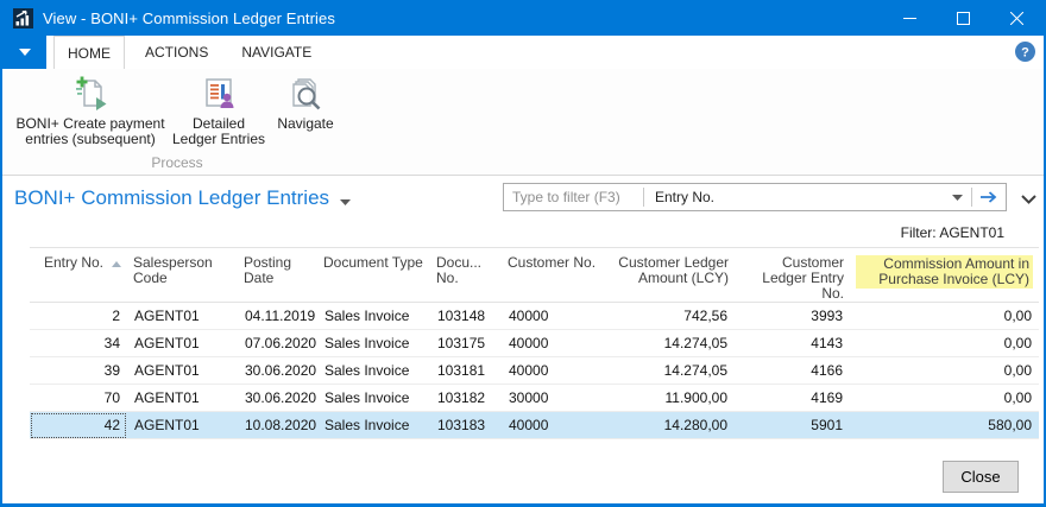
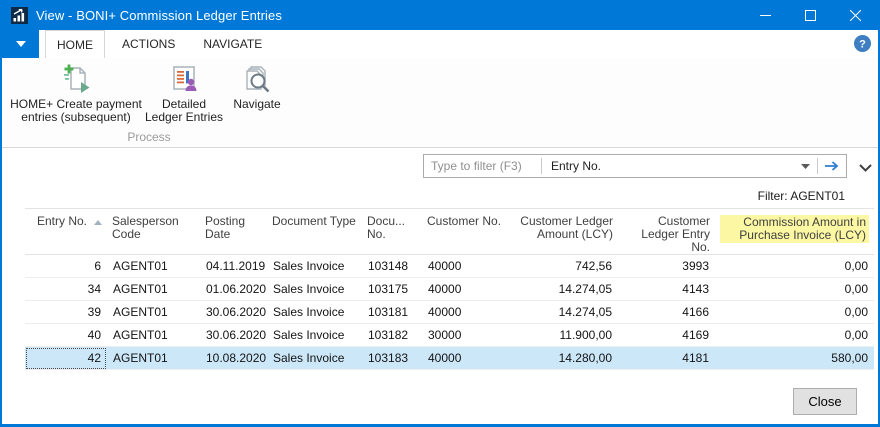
  View - BONI+ Commission Ledger Entries
  HOME
  ACTIONS
  NAVIGATE
  ?
- BONI+ Create payment entries (subsequent)
+ HOME+ Create payment entries (subsequent)
  Detailed Ledger Entries
  Navigate
  Process
- BONI+ Commission Ledger Entries
  Type to filter (F3)
  Entry No.
  Filter: AGENT01
  Entry No.	Salesperson Code	Posting Date	Document Type	Docu... No.	Customer No.	Customer Ledger Amount (LCY)	Customer Ledger Entry No.	Commission Amount in Purchase Invoice (LCY)
- 2	AGENT01	04.11.2019	Sales Invoice	103148	40000	742,56	3993	0,00
+ 6	AGENT01	04.11.2019	Sales Invoice	103148	40000	742,56	3993	0,00
- 34	AGENT01	07.06.2020	Sales Invoice	103175	40000	14.274,05	4143	0,00
+ 34	AGENT01	01.06.2020	Sales Invoice	103175	40000	14.274,05	4143	0,00
  39	AGENT01	30.06.2020	Sales Invoice	103181	40000	14.274,05	4166	0,00
- 70	AGENT01	30.06.2020	Sales Invoice	103182	30000	11.900,00	4169	0,00
+ 40	AGENT01	30.06.2020	Sales Invoice	103182	30000	11.900,00	4169	0,00
- 42	AGENT01	10.08.2020	Sales Invoice	103183	40000	14.280,00	5901	580,00
+ 42	AGENT01	10.08.2020	Sales Invoice	103183	40000	14.280,00	4181	580,00
  Close
